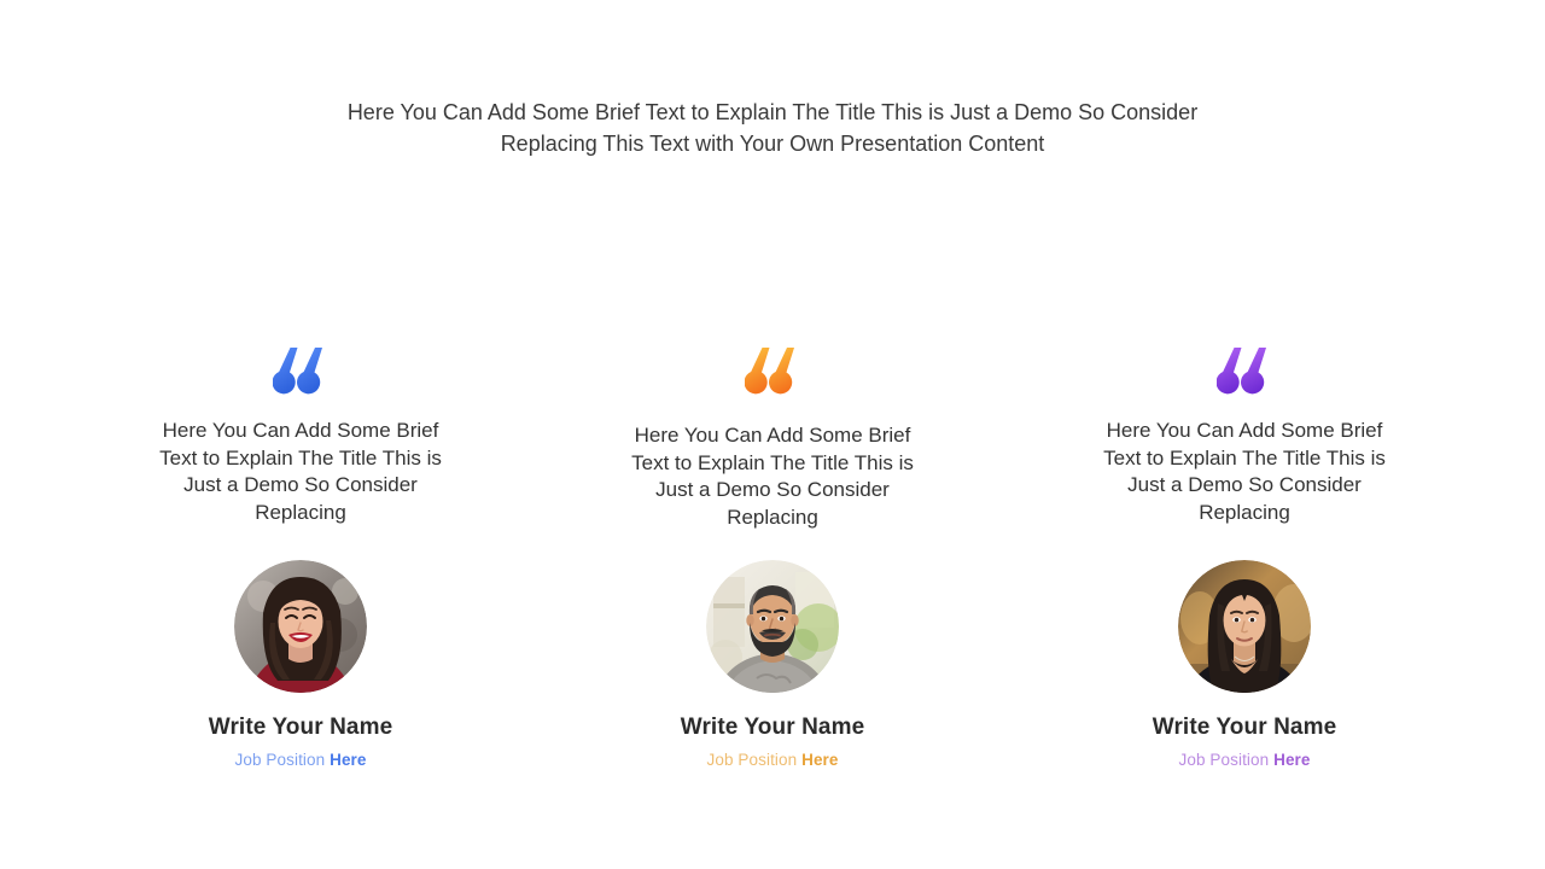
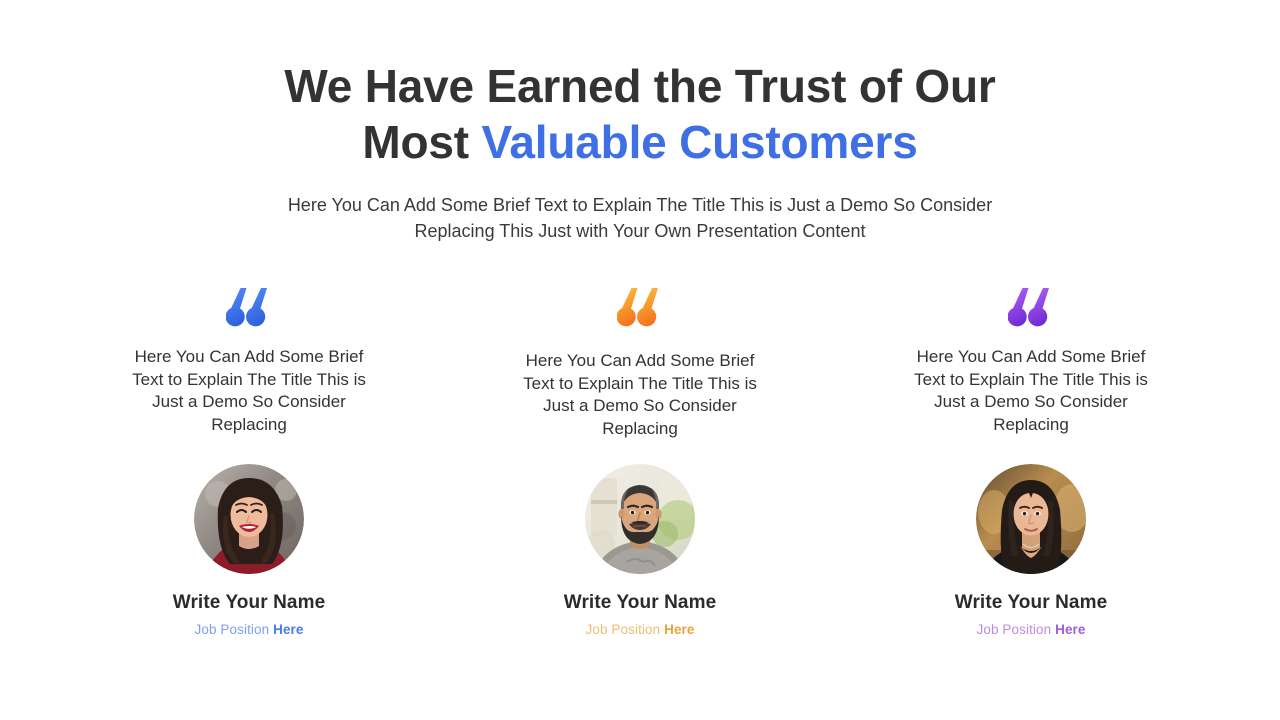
+ We Have Earned the Trust of Our
+ Most Valuable Customers
  Here You Can Add Some Brief Text to Explain The Title This is Just a Demo So Consider
- Replacing This Text with Your Own Presentation Content
+ Replacing This Just with Your Own Presentation Content
  Here You Can Add Some Brief Text to Explain The Title This is Just a Demo So Consider Replacing
  Write Your Name
  Job Position Here
  Here You Can Add Some Brief Text to Explain The Title This is Just a Demo So Consider Replacing
  Write Your Name
  Job Position Here
  Here You Can Add Some Brief Text to Explain The Title This is Just a Demo So Consider Replacing
  Write Your Name
  Job Position Here
